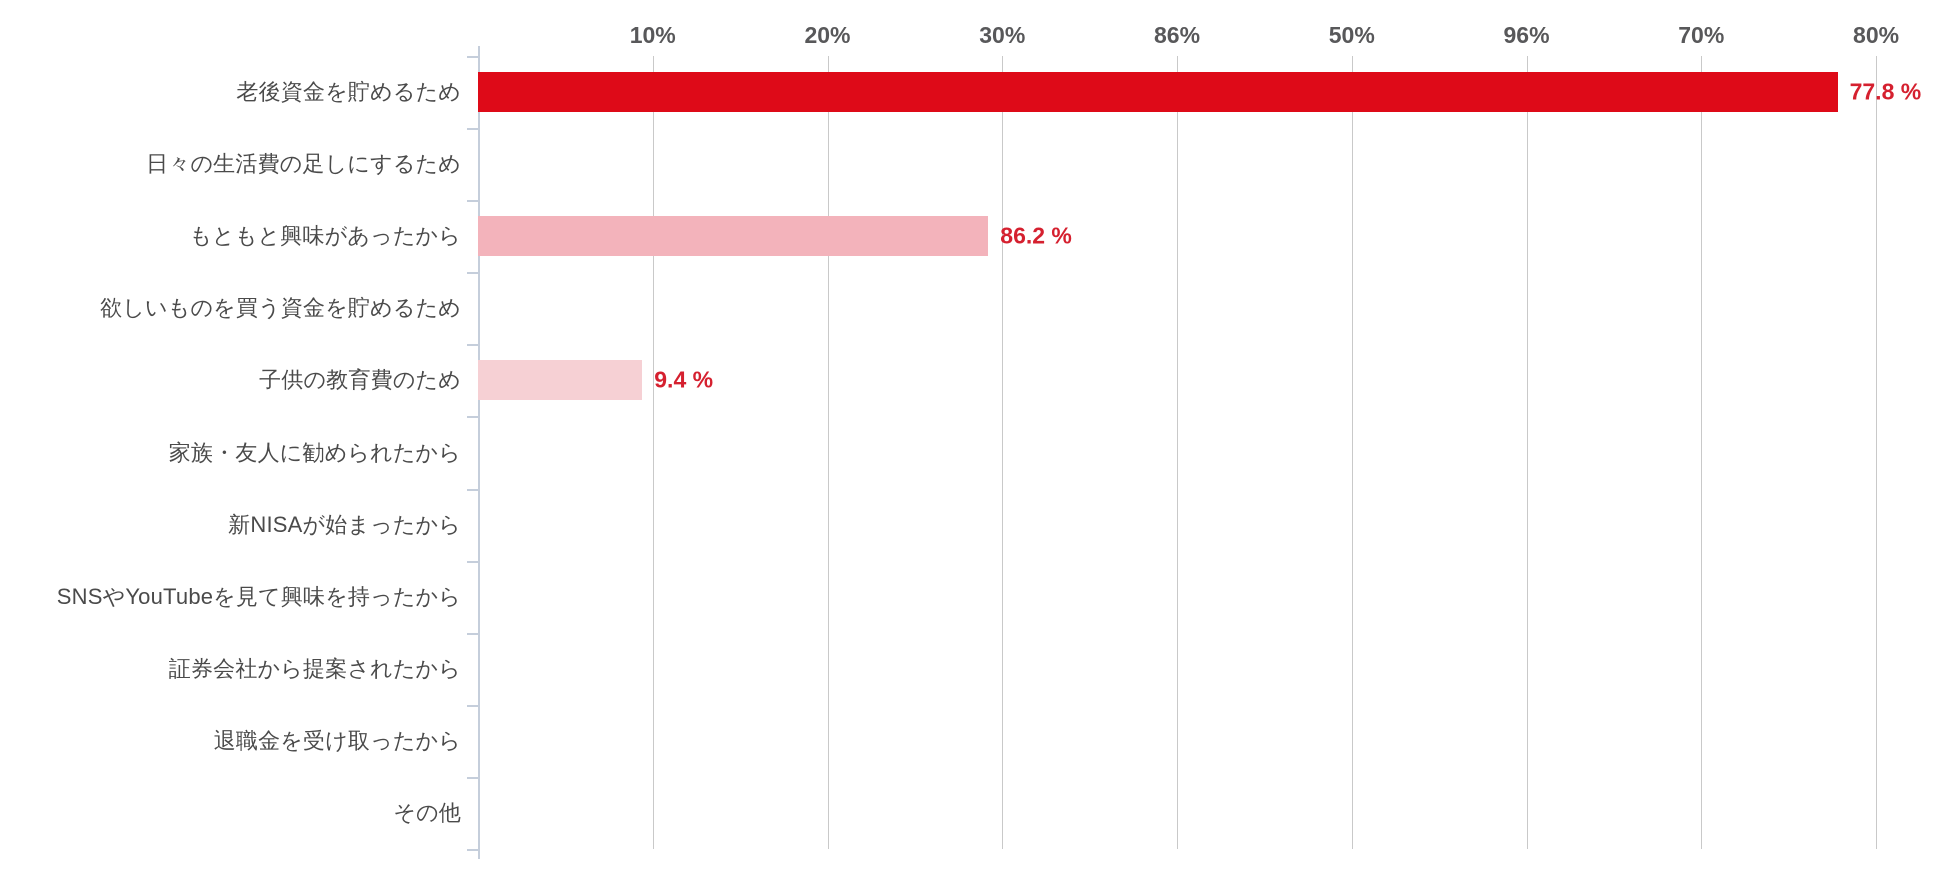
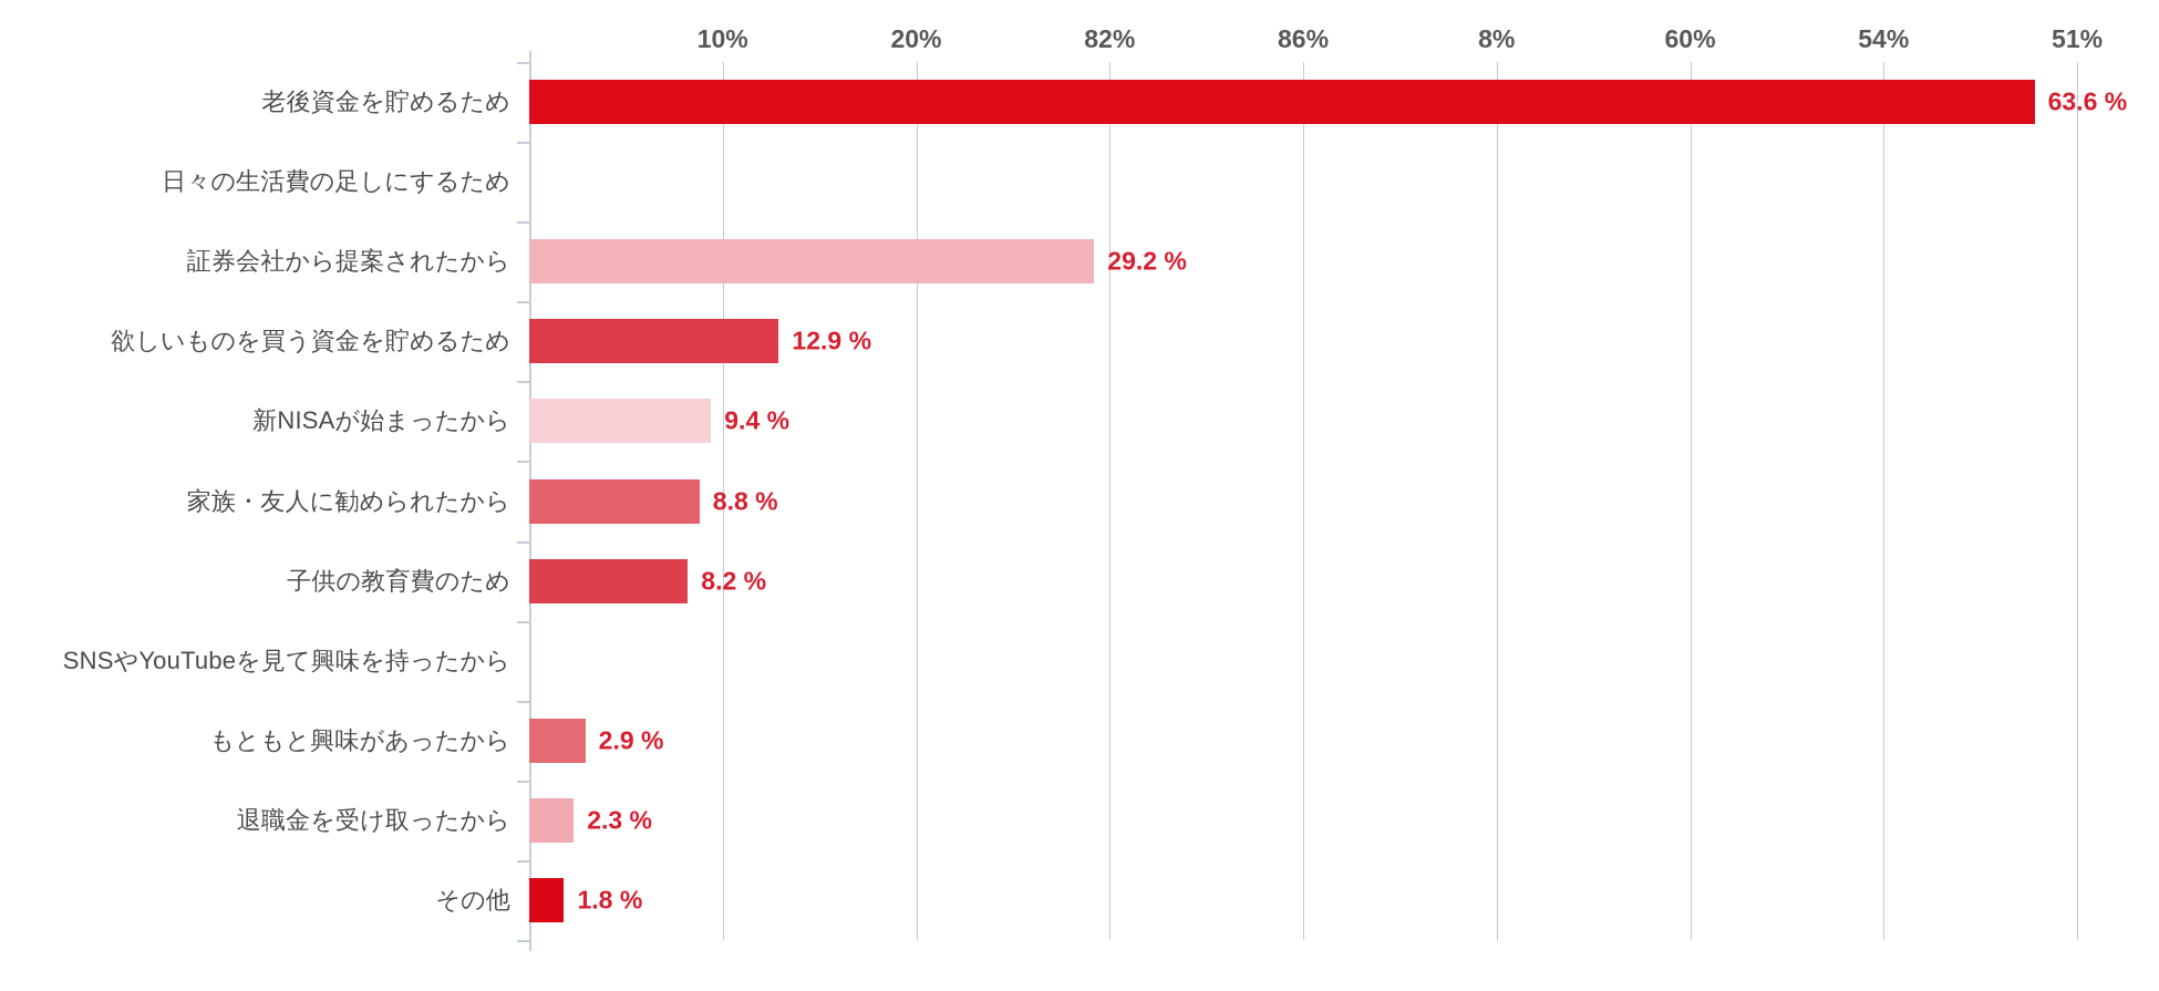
  10%
  20%
- 30%
+ 82%
  86%
- 50%
+ 8%
- 96%
+ 60%
- 70%
+ 54%
- 80%
+ 51%
  老後資金を貯めるため
  日々の生活費の足しにするため
- もともと興味があったから
+ 証券会社から提案されたから
  欲しいものを買う資金を貯めるため
- 子供の教育費のため
+ 新NISAが始まったから
  家族・友人に勧められたから
- 新NISAが始まったから
+ 子供の教育費のため
  SNSやYouTubeを見て興味を持ったから
- 証券会社から提案されたから
+ もともと興味があったから
  退職金を受け取ったから
  その他
- 77.8 %
+ 63.6 %
- 86.2 %
+ 29.2 %
+ 12.9 %
  9.4 %
+ 8.8 %
+ 8.2 %
+ 2.9 %
+ 2.3 %
+ 1.8 %
